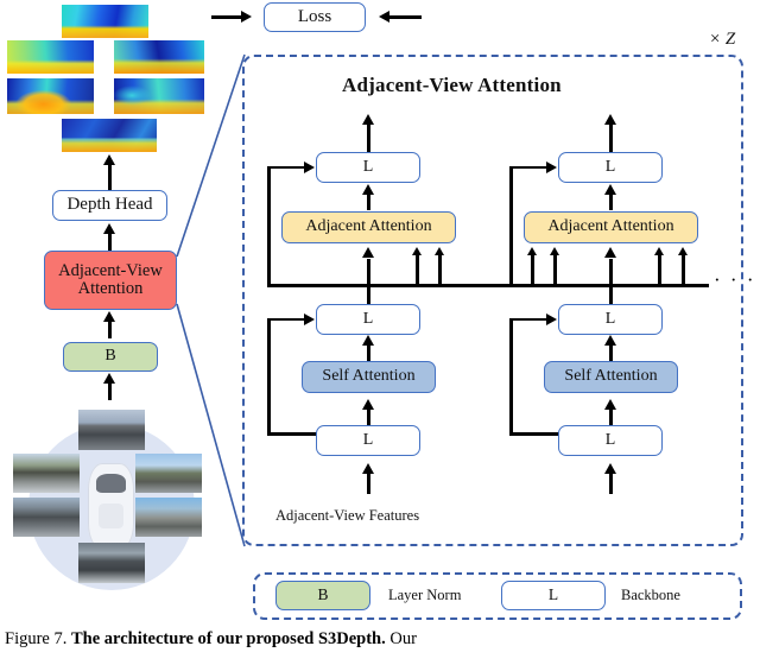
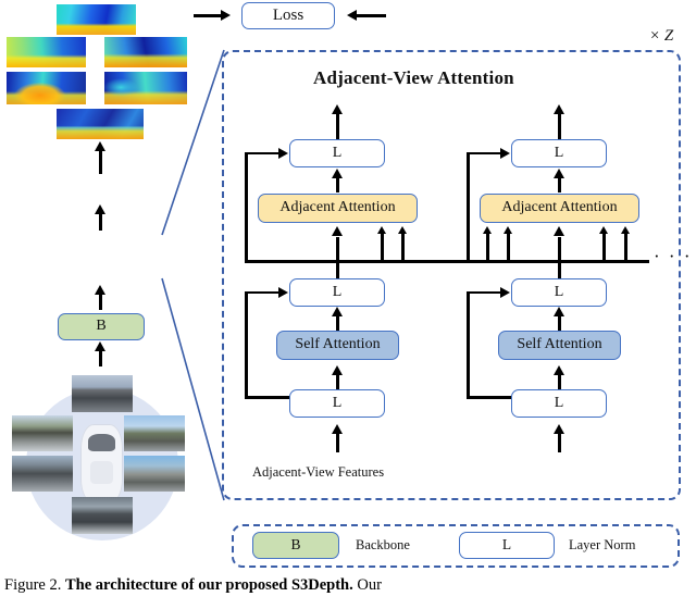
- Depth Head
- Adjacent-View
- Attention
  B
  Loss
  × Z
  Adjacent-View Attention
  L
  Adjacent Attention
  · · ·
  L
  Self Attention
  L
  Adjacent-View Features
  L
  Adjacent Attention
  L
  Self Attention
  L
  B
- Layer Norm
+ Backbone
  L
- Backbone
+ Layer Norm
- Figure 7. The architecture of our proposed S3Depth. Our
+ Figure 2. The architecture of our proposed S3Depth. Our
